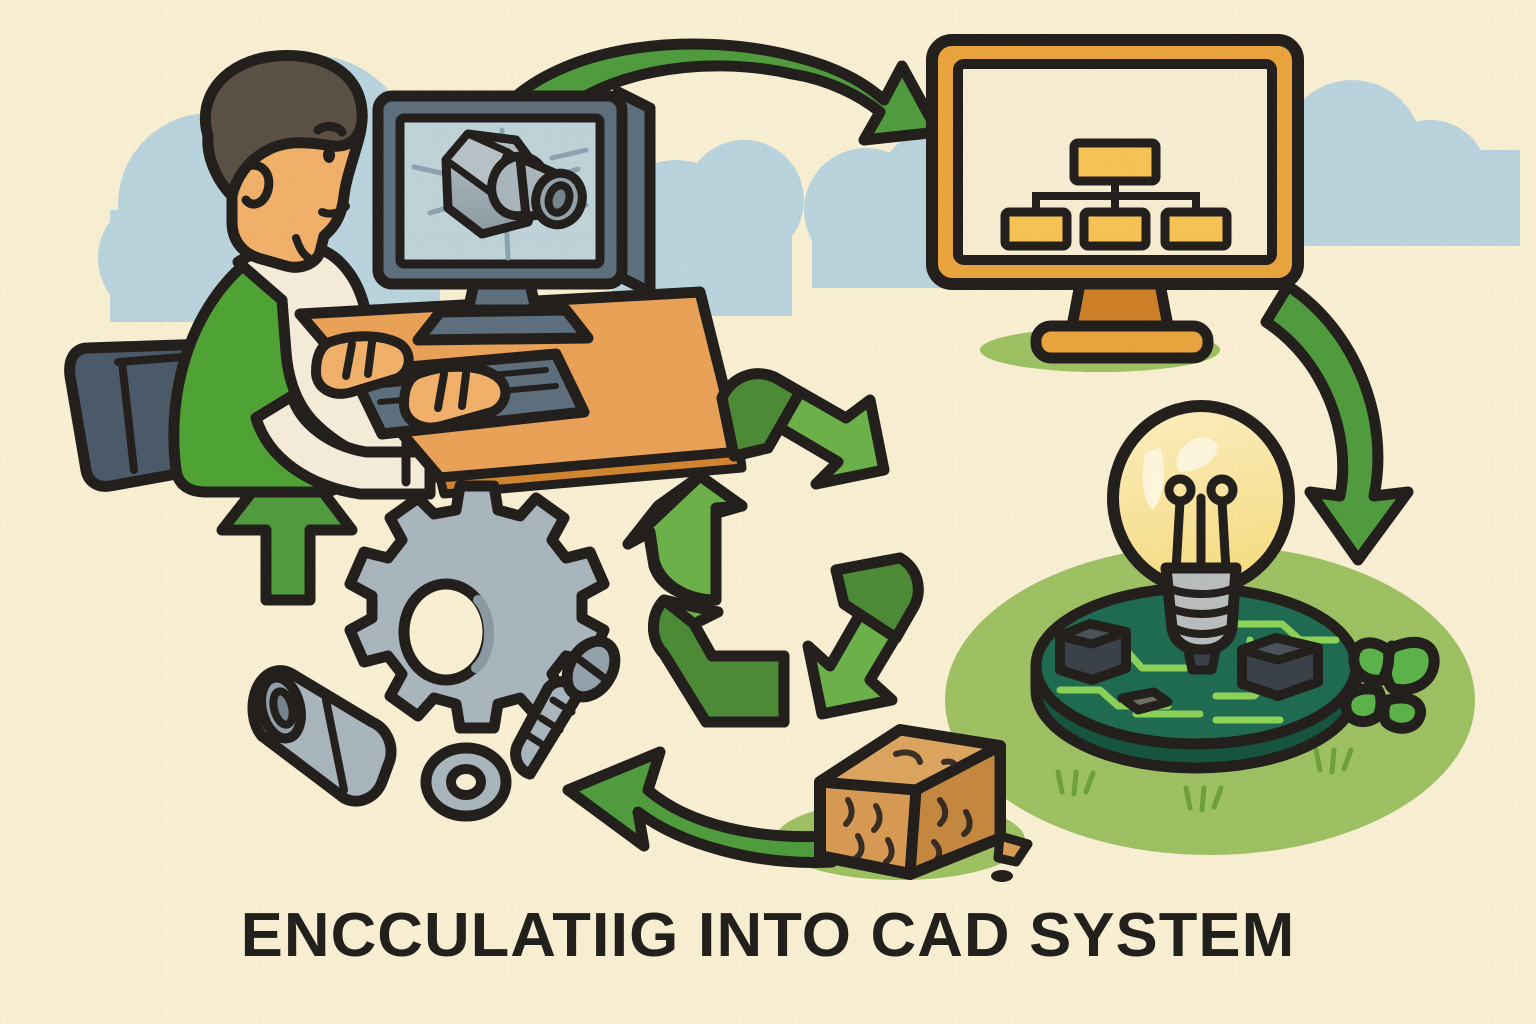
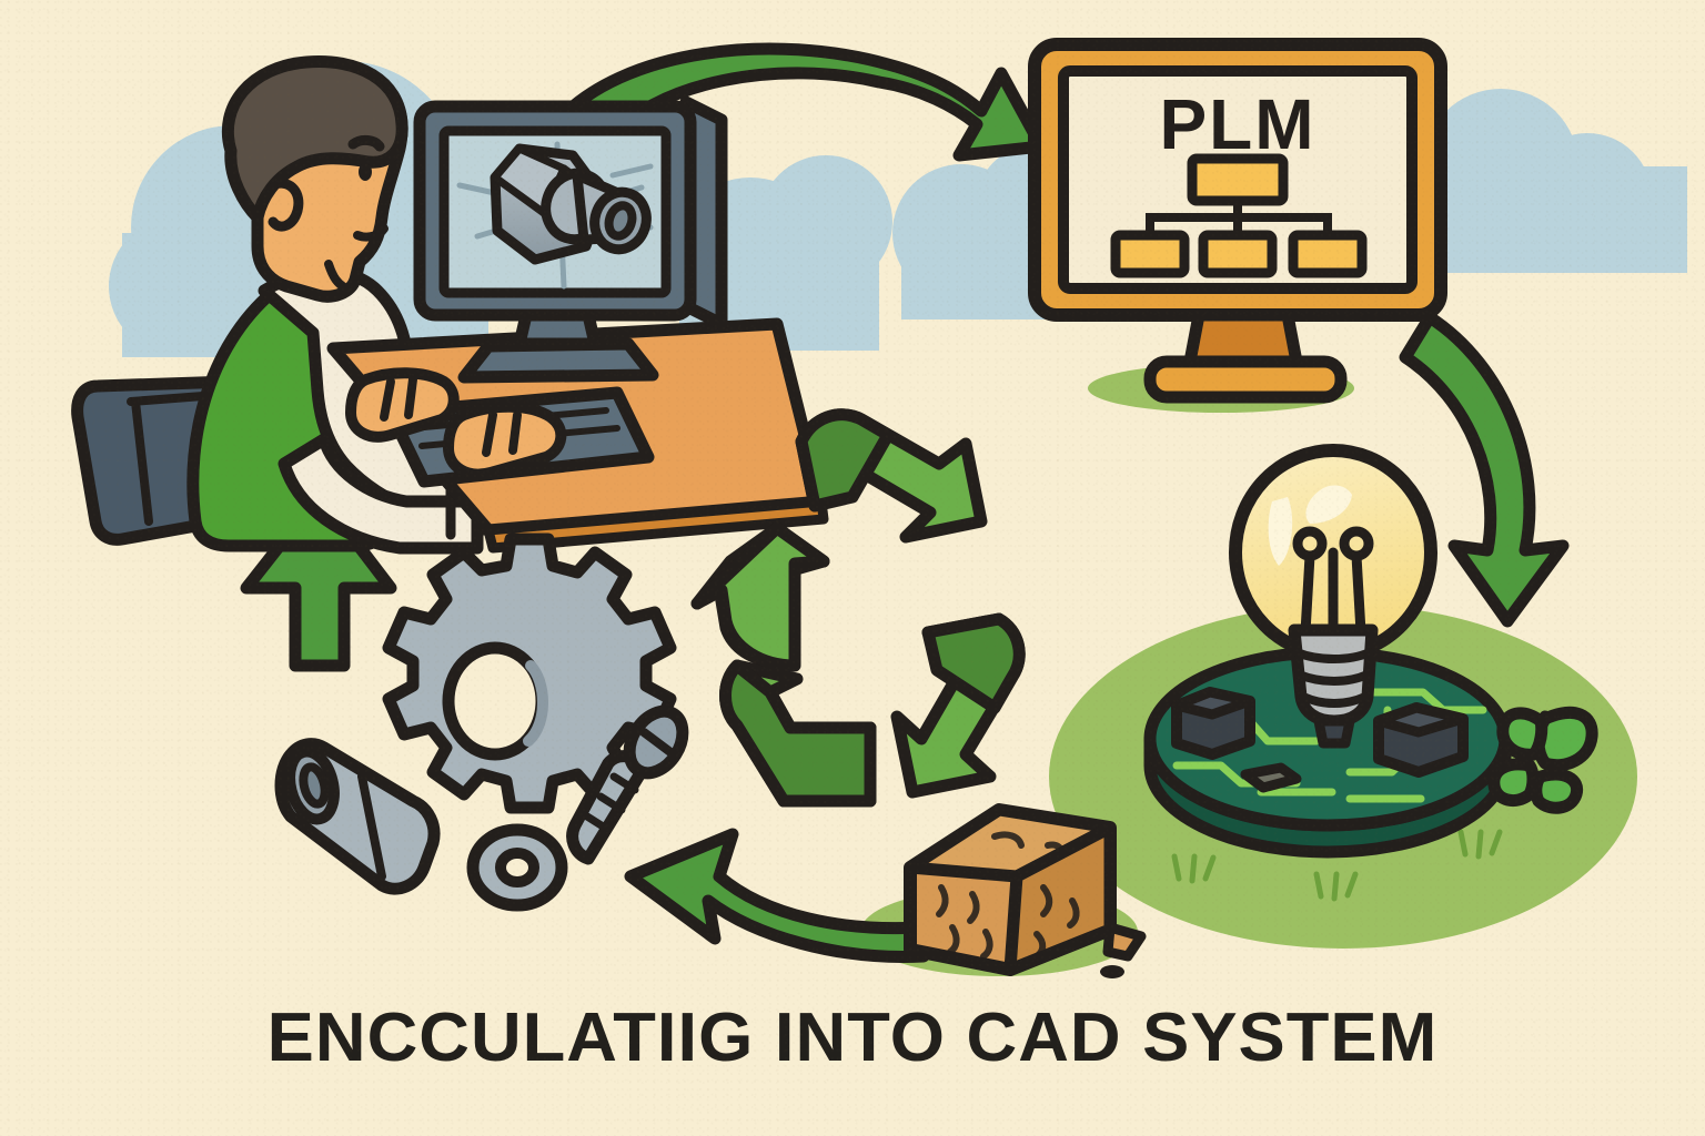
+ PLM
  ENCCULATIIG INTO CAD SYSTEM
